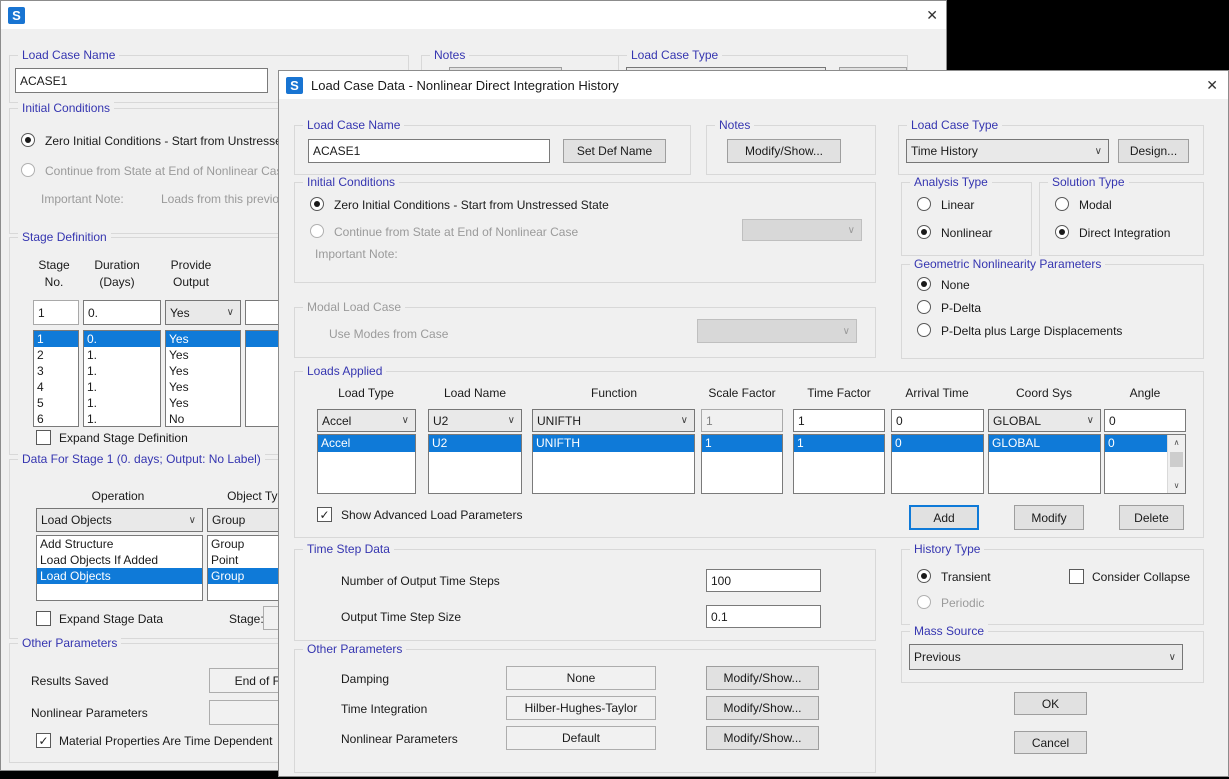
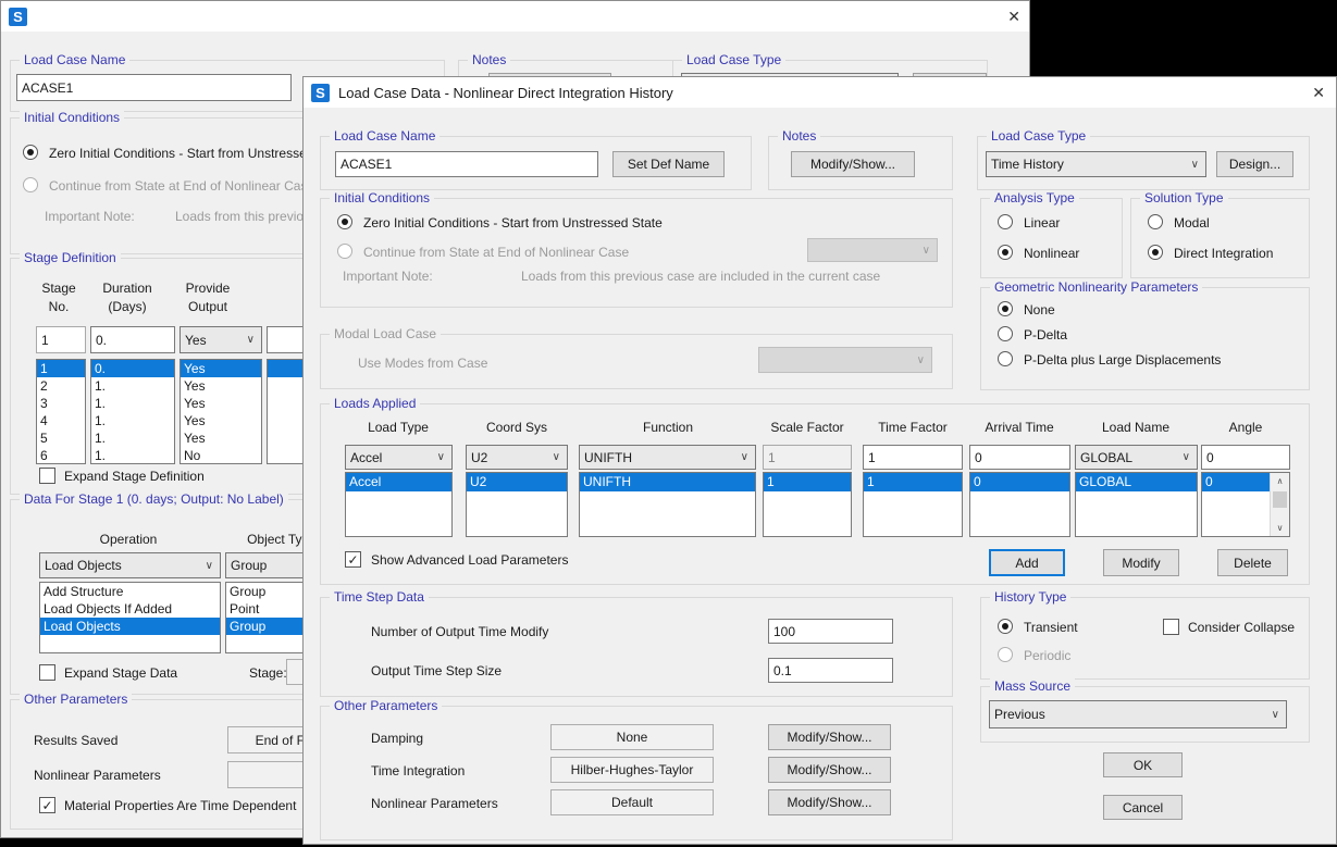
  S
  ✕
  Load Case Name
  ACASE1
  Notes
  Load Case Type
  Initial Conditions
  Zero Initial Conditions - Start from Unstress
  Continue from State at End of Nonlinear Ca
  Important Note:
  Stage Definition
  Stage
  No.
  Duration
  (Days)
  Provide
  Output
  1
  0.
  Yes
  ∨
  1
  2
  3
  4
  5
  6
  0.
  1.
  1.
  1.
  1.
  1.
  Yes
  Yes
  Yes
  Yes
  Yes
  No
  Expand Stage Definition
  Data For Stage 1 (0. days; Output: No Label)
  Operation
  Object Ty
  Load Objects
  ∨
  Group
  Add Structure
  Load Objects If Added
  Load Objects
  Group
  Point
  Group
  Expand Stage Data
  Stage
  Other Parameters
  Results Saved
  Nonlinear Parameters
  ✓
  Material Properties Are Time Dependent
  S
  Load Case Data - Nonlinear Direct Integration History
  ✕
  Load Case Name
  ACASE1
  Set Def Name
  Notes
  Modify/Show...
  Load Case Type
  Time History
  ∨
  Design...
  Initial Conditions
  Zero Initial Conditions - Start from Unstressed State
  Continue from State at End of Nonlinear Case
  ∨
  Important Note:
+ Loads from this previous case are included in the current case
  Analysis Type
  Linear
  Nonlinear
  Solution Type
  Modal
  Direct Integration
  Geometric Nonlinearity Parameters
  None
  P-Delta
  P-Delta plus Large Displacements
  Modal Load Case
  Use Modes from Case
  ∨
  Loads Applied
  Load Type
- Load Name
+ Coord Sys
  Function
  Scale Factor
  Time Factor
  Arrival Time
- Coord Sys
+ Load Name
  Angle
  Accel
  ∨
  U2
  ∨
  UNIFTH
  ∨
  1
  1
  0
  GLOBAL
  ∨
  0
  Accel
  U2
  UNIFTH
  1
  1
  0
  GLOBAL
  0
  ∧
  ∨
  ✓
  Show Advanced Load Parameters
  Add
  Modify
  Delete
  Time Step Data
- Number of Output Time Steps
+ Number of Output Time Modify
  100
  Output Time Step Size
  0.1
  Other Parameters
  Damping
  None
  Modify/Show...
  Time Integration
  Hilber-Hughes-Taylor
  Modify/Show...
  Nonlinear Parameters
  Default
  Modify/Show...
  History Type
  Transient
  Consider Collapse
  Periodic
  Mass Source
  Previous
  ∨
  OK
  Cancel
